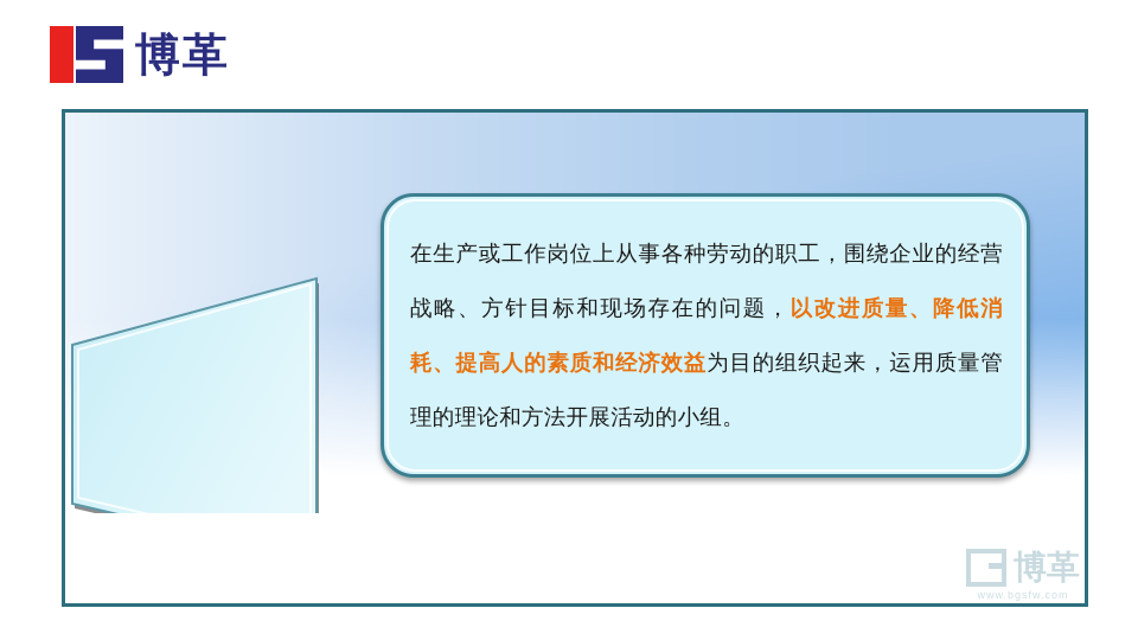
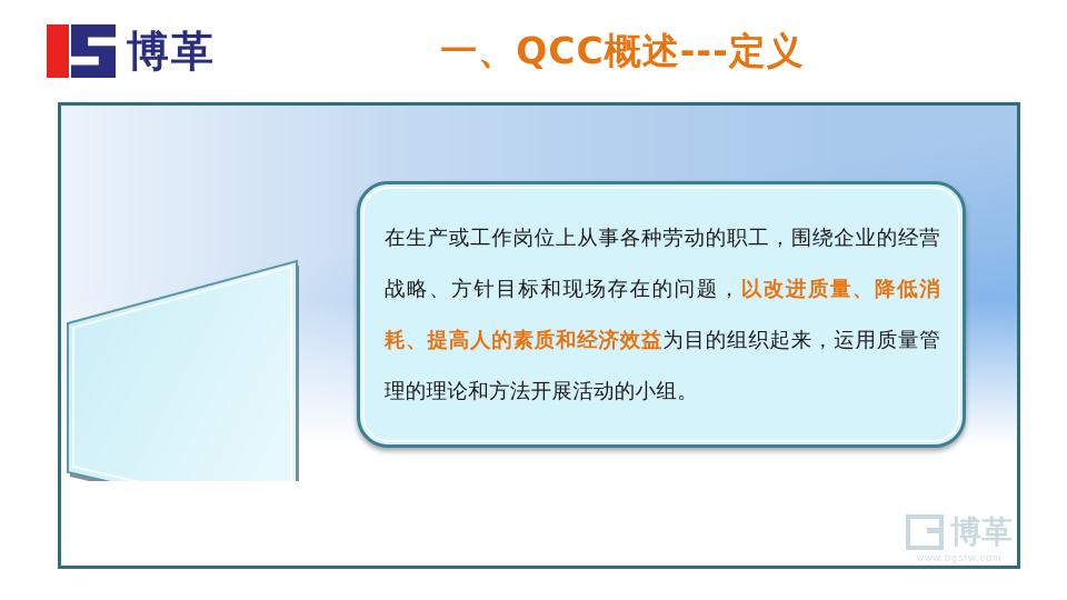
  博革
+ 一、QCC概述---定义
  在生产或工作岗位上从事各种劳动的职工，围绕企业的经营战略、方针目标和现场存在的问题，以改进质量、降低消耗、提高人的素质和经济效益为目的组织起来，运用质量管理的理论和方法开展活动的小组。
  博革
  www.bgsfw.com
